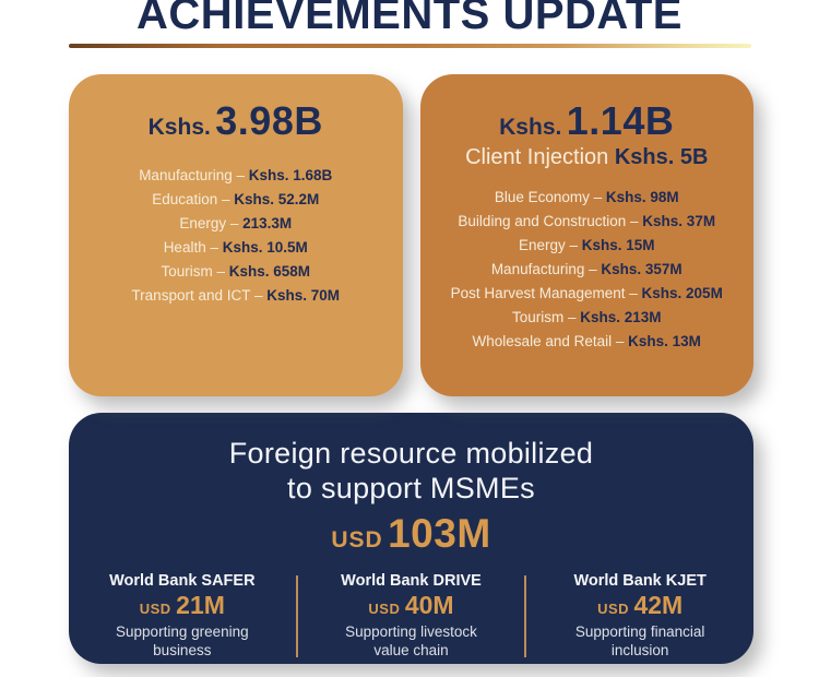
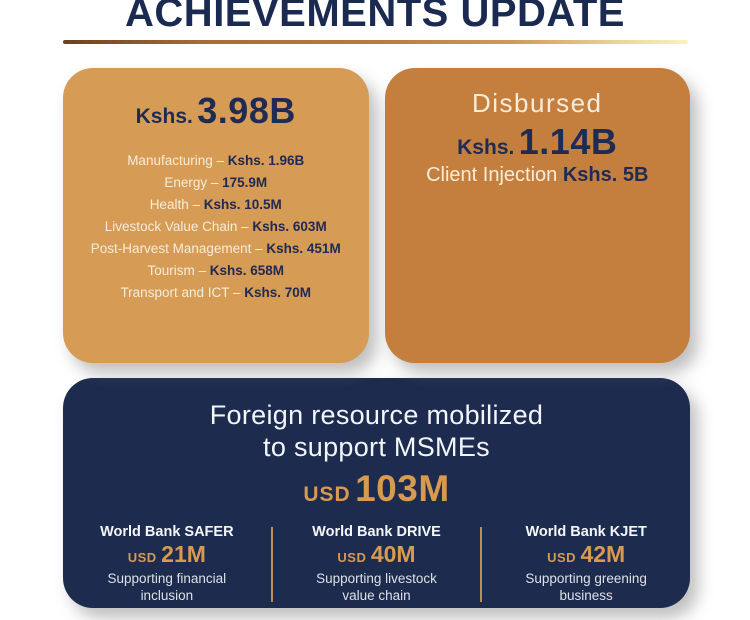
  ACHIEVEMENTS UPDATE
  Kshs. 3.98B
- Manufacturing – Kshs. 1.68B
+ Manufacturing – Kshs. 1.96B
- Education – Kshs. 52.2M
- Energy – 213.3M
+ Energy – 175.9M
  Health – Kshs. 10.5M
+ Livestock Value Chain – Kshs. 603M
+ Post-Harvest Management – Kshs. 451M
  Tourism – Kshs. 658M
  Transport and ICT – Kshs. 70M
+ Disbursed
  Kshs. 1.14B
  Client Injection Kshs. 5B
- Blue Economy – Kshs. 98M
- Building and Construction – Kshs. 37M
- Energy – Kshs. 15M
- Manufacturing – Kshs. 357M
- Post Harvest Management – Kshs. 205M
- Tourism – Kshs. 213M
- Wholesale and Retail – Kshs. 13M
  Foreign resource mobilized
  to support MSMEs
  USD 103M
  World Bank SAFER
  USD 21M
- Supporting greening business
+ Supporting financial inclusion
  World Bank DRIVE
  USD 40M
  Supporting livestock value chain
  World Bank KJET
  USD 42M
- Supporting financial inclusion
+ Supporting greening business
